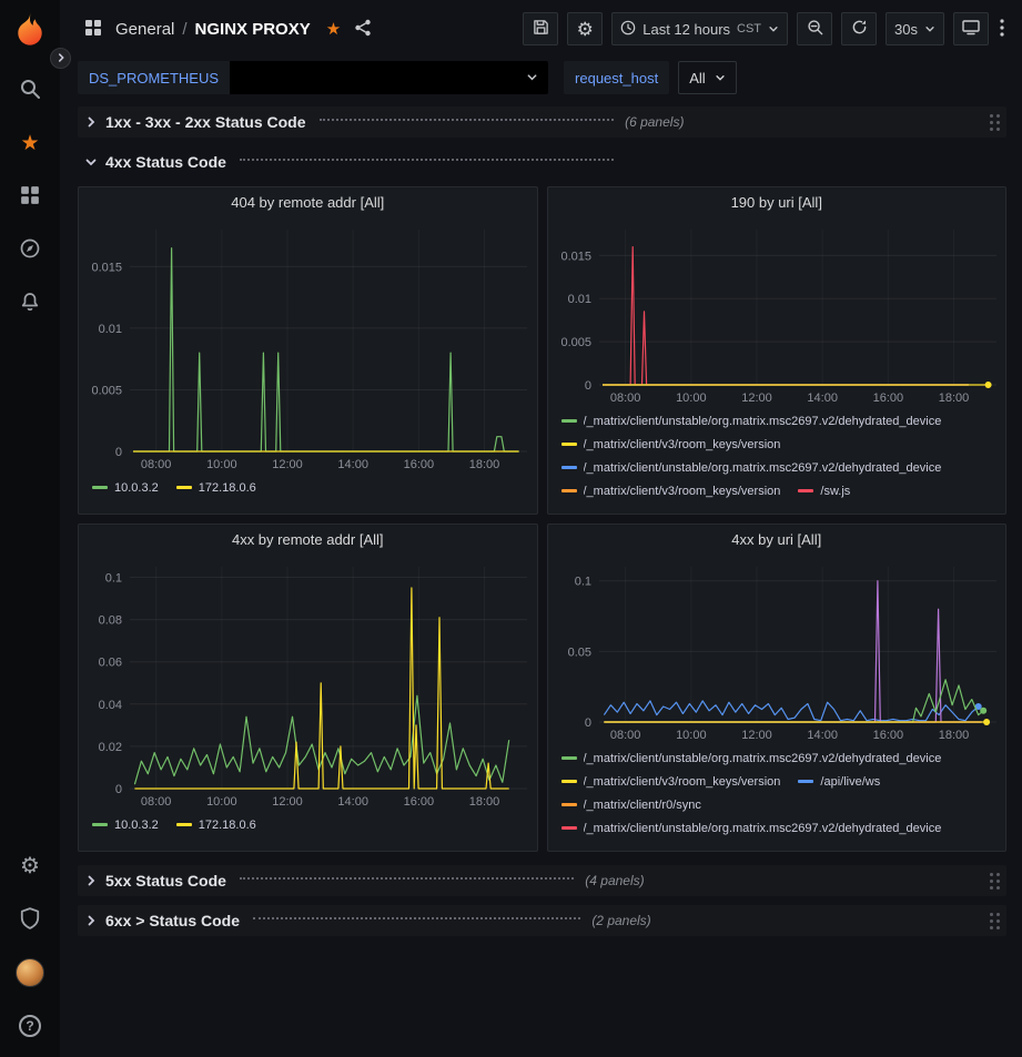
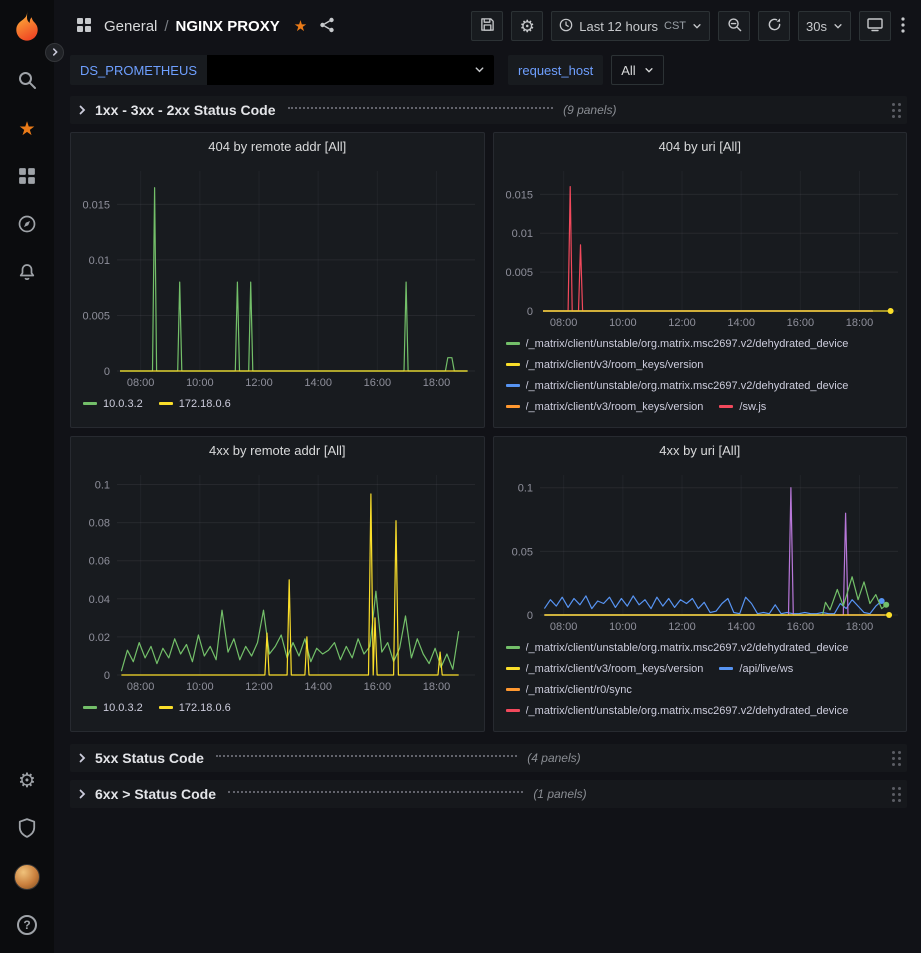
  ★
  ⚙
  ?
  General
  /
  NGINX PROXY
  ★
  ⚙
  Last 12 hours
  CST
  30s
  DS_PROMETHEUS
  request_host
  All
  1xx - 3xx - 2xx Status Code
- (6 panels)
+ (9 panels)
- 4xx Status Code
  404 by remote addr [All]
  0
  0.005
  0.01
  0.015
  08:00
  10:00
  12:00
  14:00
  16:00
  18:00
  10.0.3.2
  172.18.0.6
- 190 by uri [All]
+ 404 by uri [All]
  0
  0.005
  0.01
  0.015
  08:00
  10:00
  12:00
  14:00
  16:00
  18:00
  /_matrix/client/unstable/org.matrix.msc2697.v2/dehydrated_device
  /_matrix/client/v3/room_keys/version
  /_matrix/client/unstable/org.matrix.msc2697.v2/dehydrated_device
  /_matrix/client/v3/room_keys/version
  /sw.js
  4xx by remote addr [All]
  0
  0.02
  0.04
  0.06
  0.08
  0.1
  08:00
  10:00
  12:00
  14:00
  16:00
  18:00
  10.0.3.2
  172.18.0.6
  4xx by uri [All]
  0
  0.05
  0.1
  08:00
  10:00
  12:00
  14:00
  16:00
  18:00
  /_matrix/client/unstable/org.matrix.msc2697.v2/dehydrated_device
  /_matrix/client/v3/room_keys/version
  /api/live/ws
  /_matrix/client/r0/sync
  /_matrix/client/unstable/org.matrix.msc2697.v2/dehydrated_device
  5xx Status Code
  (4 panels)
  6xx > Status Code
- (2 panels)
+ (1 panels)
